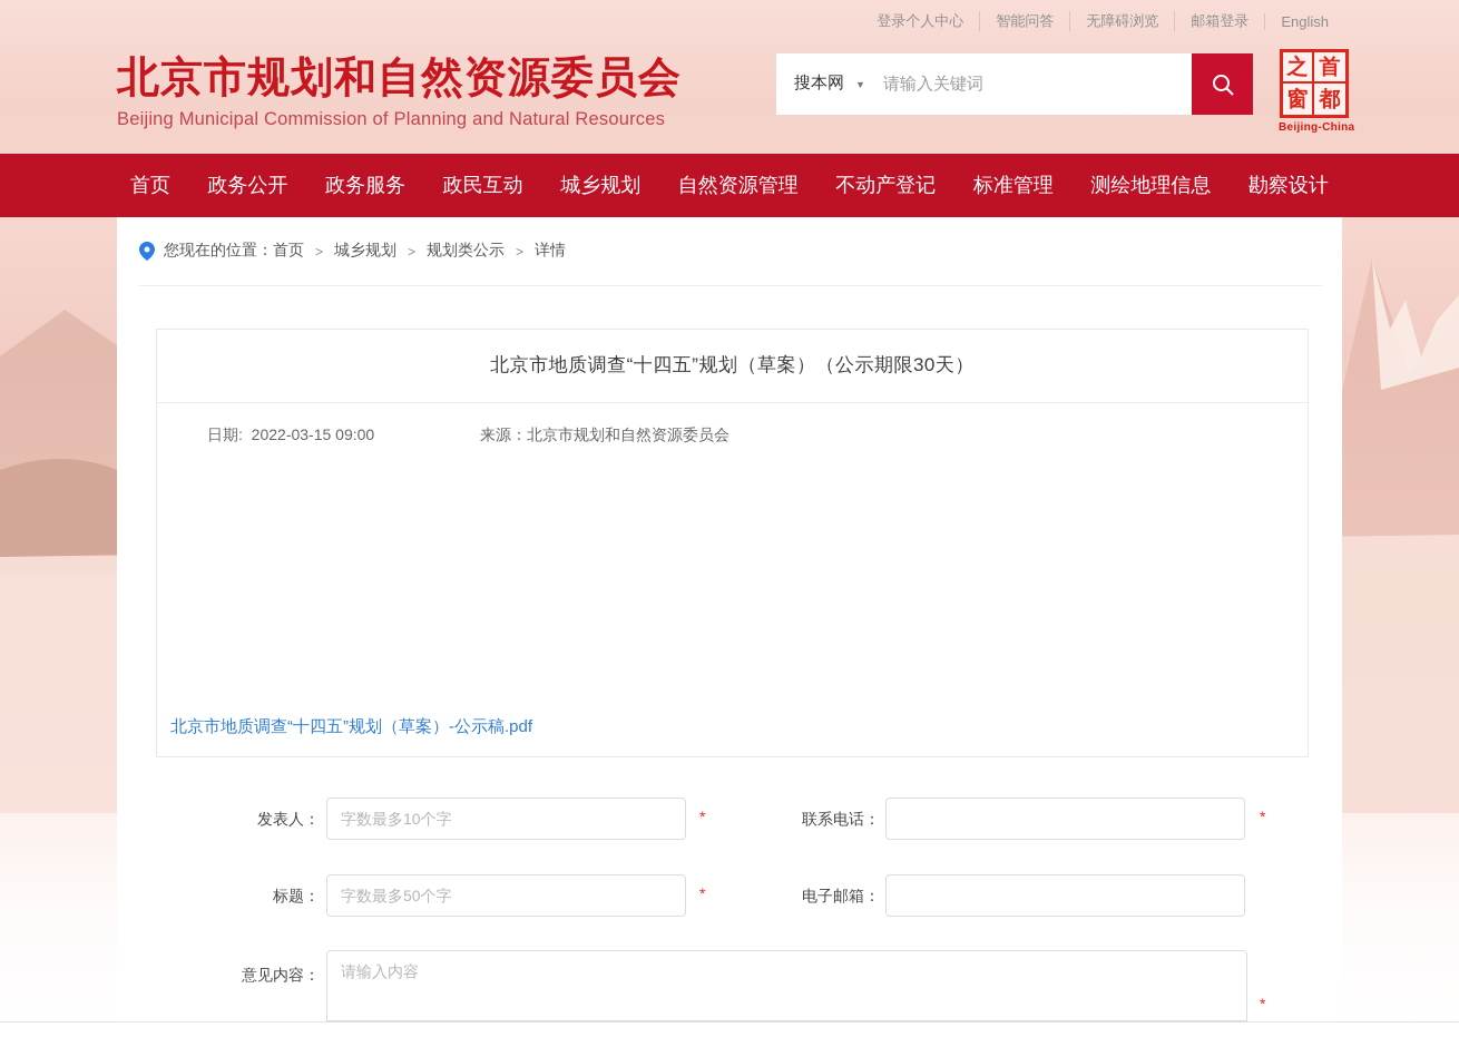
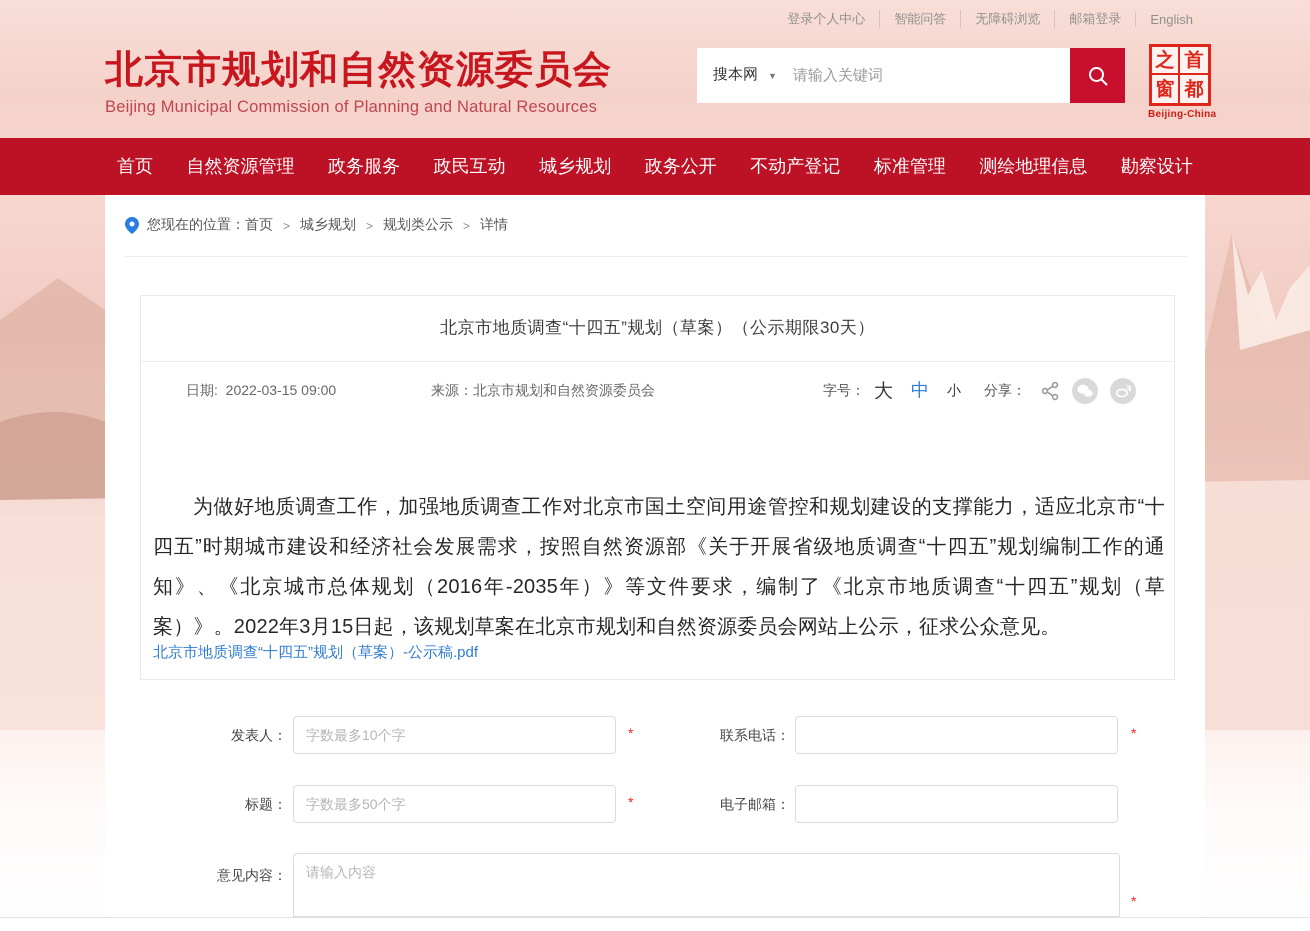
  登录个人中心
  智能问答
  无障碍浏览
  邮箱登录
  English
  北京市规划和自然资源委员会
  Beijing Municipal Commission of Planning and Natural Resources
  搜本网
  ▼
  请输入关键词
  之
  首
  窗
  都
  Beijing-China
  首页
- 政务公开
+ 自然资源管理
  政务服务
  政民互动
  城乡规划
- 自然资源管理
+ 政务公开
  不动产登记
  标准管理
  测绘地理信息
  勘察设计
  您现在的位置：
  首页
  >
  城乡规划
  >
  规划类公示
  >
  详情
  北京市地质调查“十四五”规划（草案）（公示期限30天）
  日期: 2022-03-15 09:00
  来源：北京市规划和自然资源委员会
+ 字号：
+ 大
+ 中
+ 小
+ 分享：
+ 为做好地质调查工作，加强地质调查工作对北京市国土空间用途管控和规划建设的支撑能力，适应北京市“十四五”时期城市建设和经济社会发展需求，按照自然资源部《关于开展省级地质调查“十四五”规划编制工作的通知》、《北京城市总体规划（2016年-2035年）》等文件要求，编制了《北京市地质调查“十四五”规划（草案）》。2022年3月15日起，该规划草案在北京市规划和自然资源委员会网站上公示，征求公众意见。
  北京市地质调查“十四五”规划（草案）-公示稿.pdf
  发表人：
  字数最多10个字
  *
  联系电话：
  *
  标题：
  字数最多50个字
  *
  电子邮箱：
  意见内容：
  请输入内容
  *
